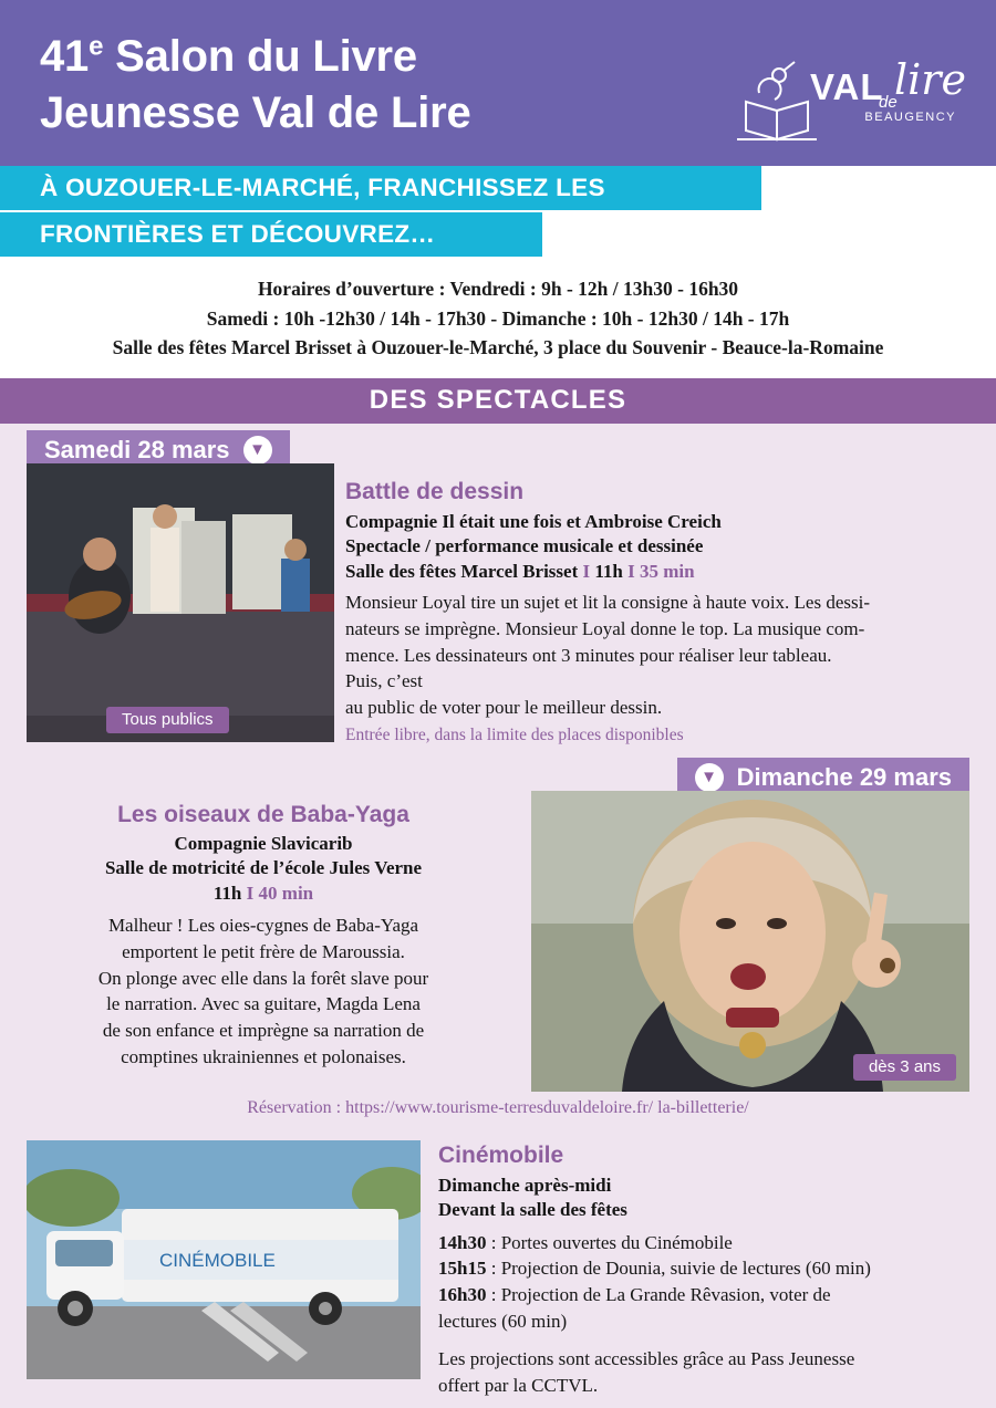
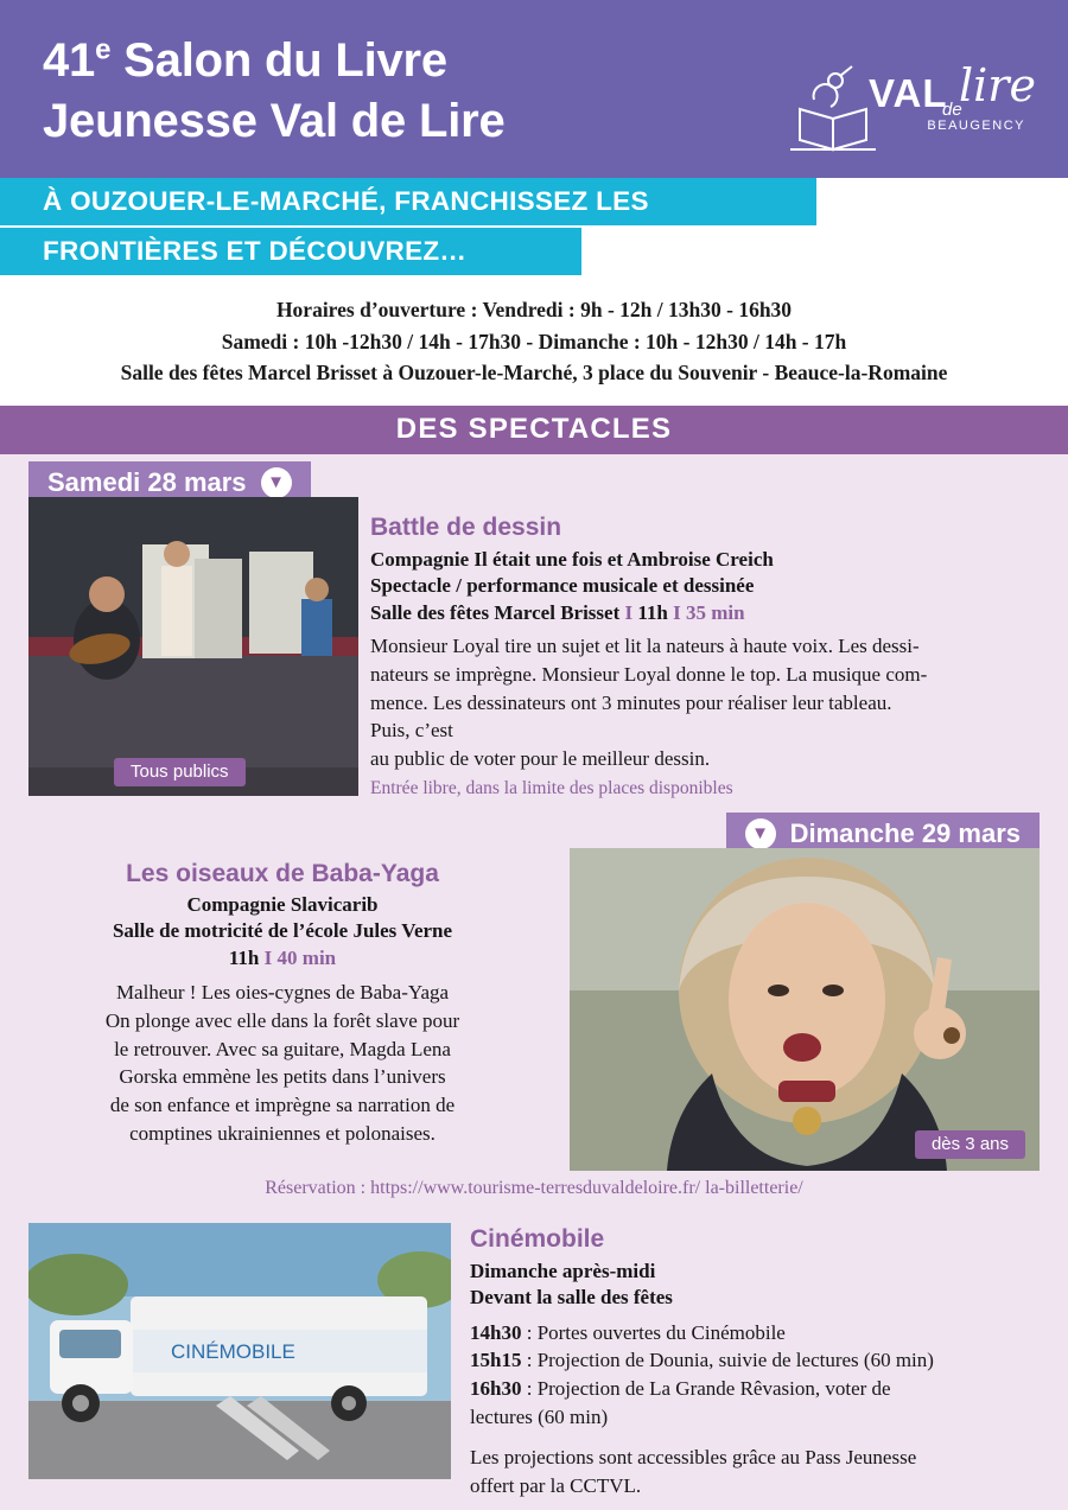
  41e Salon du Livre
  Jeunesse Val de Lire
  VAL
  de
  lire
  BEAUGENCY
  À OUZOUER-LE-MARCHÉ, FRANCHISSEZ LES
  FRONTIÈRES ET DÉCOUVREZ…
  Horaires d’ouverture : Vendredi : 9h - 12h / 13h30 - 16h30
  Samedi : 10h -12h30 / 14h - 17h30 - Dimanche : 10h - 12h30 / 14h - 17h
  Salle des fêtes Marcel Brisset à Ouzouer-le-Marché, 3 place du Souvenir - Beauce-la-Romaine
  DES SPECTACLES
  Samedi 28 mars
  ▼
  Tous publics
  Battle de dessin
  Compagnie Il était une fois et Ambroise Creich
  Spectacle / performance musicale et dessinée
  Salle des fêtes Marcel Brisset I 11h I 35 min
- Monsieur Loyal tire un sujet et lit la consigne à haute voix. Les dessi-
+ Monsieur Loyal tire un sujet et lit la nateurs à haute voix. Les dessi-
  nateurs se imprègne. Monsieur Loyal donne le top. La musique com-
  mence. Les dessinateurs ont 3 minutes pour réaliser leur tableau.
  Puis, c’est
  au public de voter pour le meilleur dessin.
  Entrée libre, dans la limite des places disponibles
  ▼
  Dimanche 29 mars
  dès 3 ans
  Les oiseaux de Baba-Yaga
  Compagnie Slavicarib
  Salle de motricité de l’école Jules Verne
  11h I 40 min
  Malheur ! Les oies-cygnes de Baba-Yaga
- emportent le petit frère de Maroussia.
  On plonge avec elle dans la forêt slave pour
- le narration. Avec sa guitare, Magda Lena
+ le retrouver. Avec sa guitare, Magda Lena
+ Gorska emmène les petits dans l’univers
  de son enfance et imprègne sa narration de
  comptines ukrainiennes et polonaises.
  Réservation : https://www.tourisme-terresduvaldeloire.fr/ la-billetterie/
  CINÉMOBILE
  Cinémobile
  Dimanche après-midi
  Devant la salle des fêtes
  14h30 : Portes ouvertes du Cinémobile
  15h15 : Projection de Dounia, suivie de lectures (60 min)
  16h30 : Projection de La Grande Rêvasion, voter de
  lectures (60 min)
  Les projections sont accessibles grâce au Pass Jeunesse
  offert par la CCTVL.
